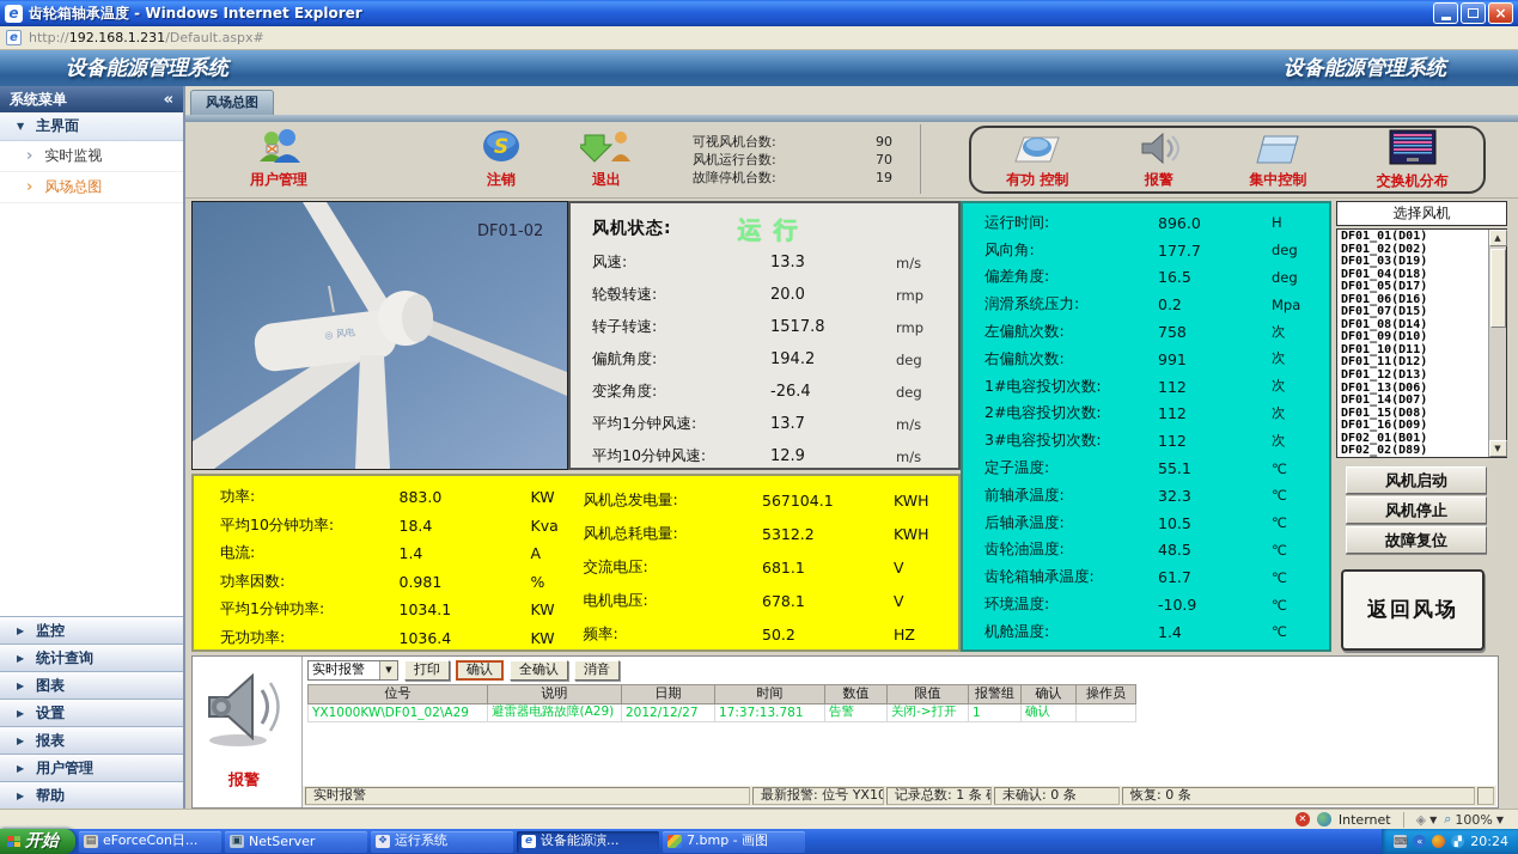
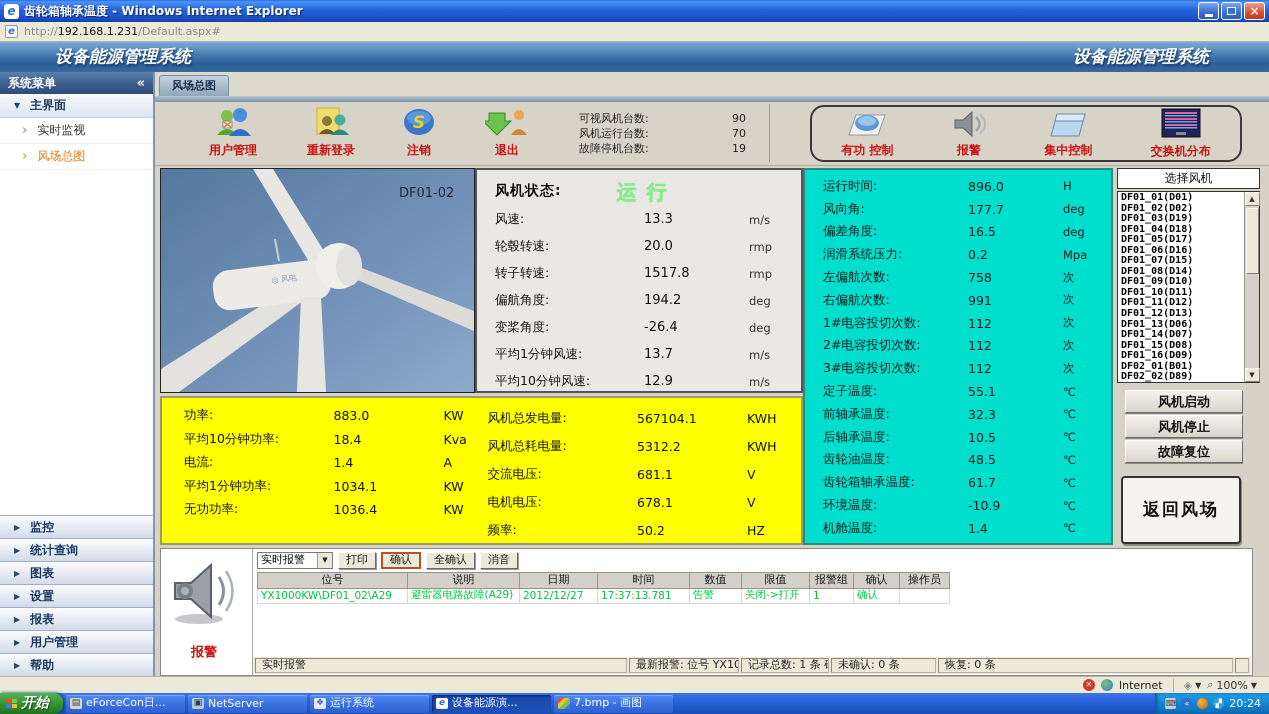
  e
  齿轮箱轴承温度 - Windows Internet Explorer
  ×
  e
  http://192.168.1.231/Default.aspx#
  设备能源管理系统
  设备能源管理系统
  系统菜单
  «
  ▼
  主界面
  ›
  实时监视
  ›
  风场总图
  ▶
  监控
  ▶
  统计查询
  ▶
  图表
  ▶
  设置
  ▶
  报表
  ▶
  用户管理
  ▶
  帮助
  风场总图
  用户管理
+ 重新登录
  S
  注销
  退出
  可视风机台数:
  90
  风机运行台数:
  70
  故障停机台数:
  19
  有功 控制
  报警
  集中控制
  交换机分布
  DF01-02
  风机状态:
  运行
  风速:
  13.3
  m/s
  轮毂转速:
  20.0
  rmp
  转子转速:
  1517.8
  rmp
  偏航角度:
  194.2
  deg
  变桨角度:
  -26.4
  deg
  平均1分钟风速:
  13.7
  m/s
  平均10分钟风速:
  12.9
  m/s
  功率:
  883.0
  KW
  平均10分钟功率:
  18.4
  Kva
  电流:
  1.4
  A
- 功率因数:
- 0.981
- %
  平均1分钟功率:
  1034.1
  KW
  无功功率:
  1036.4
  KW
  风机总发电量:
  567104.1
  KWH
  风机总耗电量:
  5312.2
  KWH
  交流电压:
  681.1
  V
  电机电压:
  678.1
  V
  频率:
  50.2
  HZ
  运行时间:
  896.0
  H
  风向角:
  177.7
  deg
  偏差角度:
  16.5
  deg
  润滑系统压力:
  0.2
  Mpa
  左偏航次数:
  758
  次
  右偏航次数:
  991
  次
  1#电容投切次数:
  112
  次
  2#电容投切次数:
  112
  次
  3#电容投切次数:
  112
  次
  定子温度:
  55.1
  ℃
  前轴承温度:
  32.3
  ℃
  后轴承温度:
  10.5
  ℃
  齿轮油温度:
  48.5
  ℃
  齿轮箱轴承温度:
  61.7
  ℃
  环境温度:
  -10.9
  ℃
  机舱温度:
  1.4
  ℃
  选择风机
  DF01_01(D01)
  DF01_02(D02)
  DF01_03(D19)
  DF01_04(D18)
  DF01_05(D17)
  DF01_06(D16)
  DF01_07(D15)
  DF01_08(D14)
  DF01_09(D10)
  DF01_10(D11)
  DF01_11(D12)
  DF01_12(D13)
  DF01_13(D06)
  DF01_14(D07)
  DF01_15(D08)
  DF01_16(D09)
  DF02_01(B01)
  DF02_02(D89)
  ▲
  ▼
  风机启动
  风机停止
  故障复位
  返回风场
  报警
  实时报警
  ▼
  打印
  确认
  全确认
  消音
  	位号	说明	日期	时间	数值	限值	报警组	确认	操作员
  YX1000KW\DF01_02\A29	避雷器电路故障(A29)	2012/12/27	17:37:13.781	告警	关闭->打开	1	确认
  实时报警
  未确认: 0 条
  恢复: 0 条
  ✕
  Internet
  ◈
  ▼
  ⌕
  100%
  ▼
  开始
  ▤
  eForceCon日...
  ▣
  NetServer
  ❖
  运行系统
  e
  设备能源演...
  7.bmp - 画图
  ⌨
  «
  ▞
  20:24
